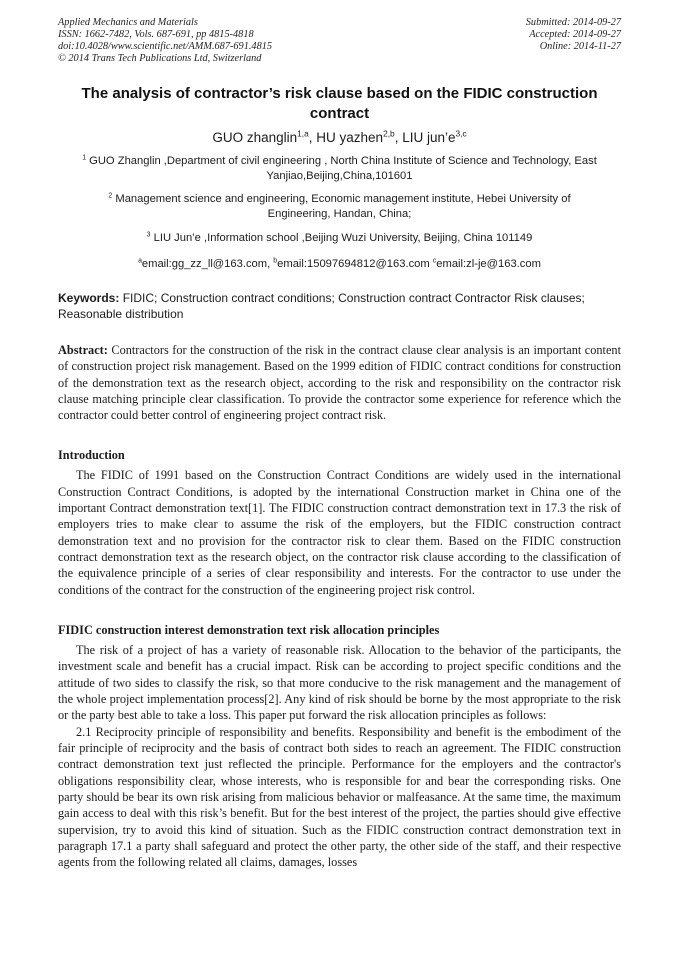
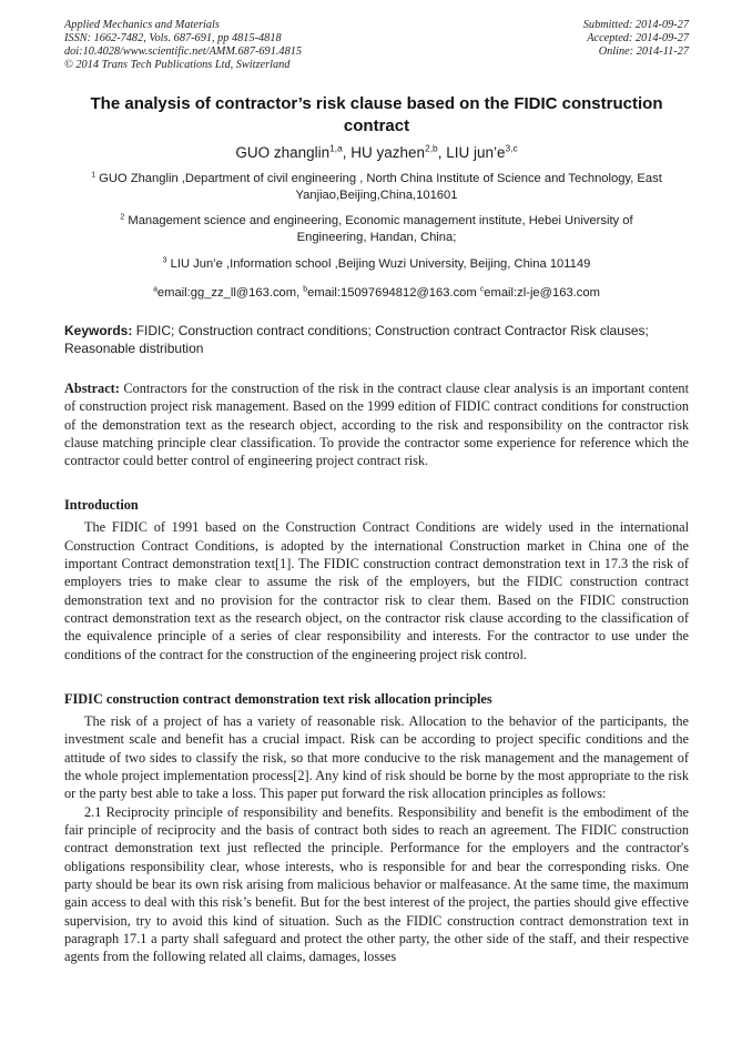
  Applied Mechanics and Materials
  ISSN: 1662-7482, Vols. 687-691, pp 4815-4818
  doi:10.4028/www.scientific.net/AMM.687-691.4815
  © 2014 Trans Tech Publications Ltd, Switzerland
  Submitted: 2014-09-27
  Accepted: 2014-09-27
  Online: 2014-11-27
  The analysis of contractor’s risk clause based on the FIDIC construction contract
  GUO zhanglin1,a, HU yazhen2,b, LIU jun’e3,c
  GUO Zhanglin ,Department of civil engineering , North China Institute of Science and Technology, East Yanjiao,Beijing,China,101601
  Management science and engineering, Economic management institute, Hebei University of Engineering, Handan, China;
  LIU Jun’e ,Information school ,Beijing Wuzi University, Beijing, China 101149
  email:gg_zz_ll@163.com, email:15097694812@163.com email:zl-je@163.com
  Keywords: FIDIC; Construction contract conditions; Construction contract Contractor Risk clauses; Reasonable distribution
  Abstract: Contractors for the construction of the risk in the contract clause clear analysis is an important content of construction project risk management. Based on the 1999 edition of FIDIC contract conditions for construction of the demonstration text as the research object, according to the risk and responsibility on the contractor risk clause matching principle clear classification. To provide the contractor some experience for reference which the contractor could better control of engineering project contract risk.
  Introduction
  The FIDIC of 1991 based on the Construction Contract Conditions are widely used in the international Construction Contract Conditions, is adopted by the international Construction market in China one of the important Contract demonstration text[1]. The FIDIC construction contract demonstration text in 17.3 the risk of employers tries to make clear to assume the risk of the employers, but the FIDIC construction contract demonstration text and no provision for the contractor risk to clear them. Based on the FIDIC construction contract demonstration text as the research object, on the contractor risk clause according to the classification of the equivalence principle of a series of clear responsibility and interests. For the contractor to use under the conditions of the contract for the construction of the engineering project risk control.
- FIDIC construction interest demonstration text risk allocation principles
+ FIDIC construction contract demonstration text risk allocation principles
  The risk of a project of has a variety of reasonable risk. Allocation to the behavior of the participants, the investment scale and benefit has a crucial impact. Risk can be according to project specific conditions and the attitude of two sides to classify the risk, so that more conducive to the risk management and the management of the whole project implementation process[2]. Any kind of risk should be borne by the most appropriate to the risk or the party best able to take a loss. This paper put forward the risk allocation principles as follows:
  2.1 Reciprocity principle of responsibility and benefits. Responsibility and benefit is the embodiment of the fair principle of reciprocity and the basis of contract both sides to reach an agreement. The FIDIC construction contract demonstration text just reflected the principle. Performance for the employers and the contractor's obligations responsibility clear, whose interests, who is responsible for and bear the corresponding risks. One party should be bear its own risk arising from malicious behavior or malfeasance. At the same time, the maximum gain access to deal with this risk’s benefit. But for the best interest of the project, the parties should give effective supervision, try to avoid this kind of situation. Such as the FIDIC construction contract demonstration text in paragraph 17.1 a party shall safeguard and protect the other party, the other side of the staff, and their respective agents from the following related all claims, damages, losses
